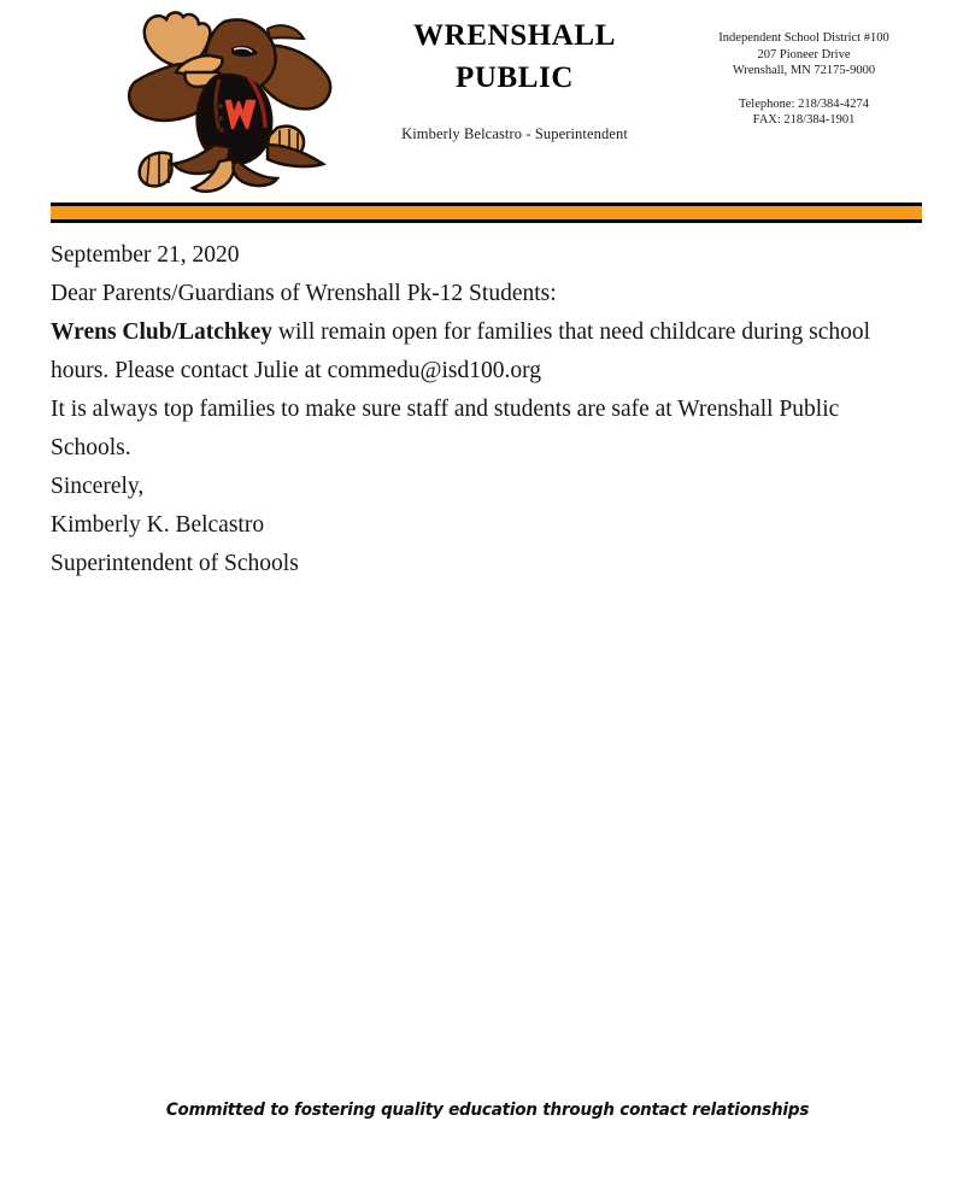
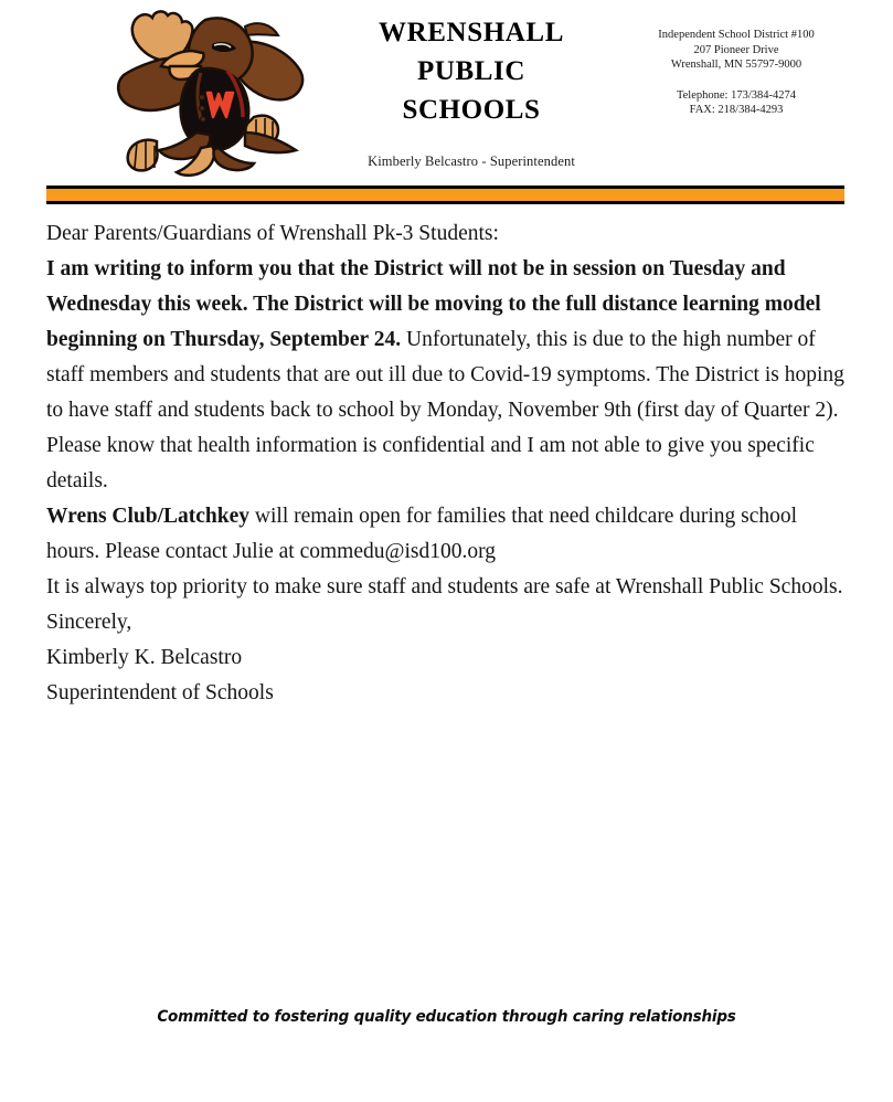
  WRENSHALL
  PUBLIC
+ SCHOOLS
  Kimberly Belcastro - Superintendent
  Independent School District #100
  207 Pioneer Drive
- Wrenshall, MN 72175-9000
+ Wrenshall, MN 55797-9000
- Telephone: 218/384-4274
+ Telephone: 173/384-4274
- FAX: 218/384-1901
+ FAX: 218/384-4293
- September 21, 2020
- Dear Parents/Guardians of Wrenshall Pk-12 Students:
+ Dear Parents/Guardians of Wrenshall Pk-3 Students:
+ I am writing to inform you that the District will not be in session on Tuesday and Wednesday this week. The District will be moving to the full distance learning model beginning on Thursday, September 24. Unfortunately, this is due to the high number of staff members and students that are out ill due to Covid-19 symptoms. The District is hoping to have staff and students back to school by Monday, November 9th (first day of Quarter 2). Please know that health information is confidential and I am not able to give you specific details.
  Wrens Club/Latchkey will remain open for families that need childcare during school hours. Please contact Julie at commedu@isd100.org
- It is always top families to make sure staff and students are safe at Wrenshall Public Schools.
+ It is always top priority to make sure staff and students are safe at Wrenshall Public Schools.
  Sincerely,
  Kimberly K. Belcastro
  Superintendent of Schools
- Committed to fostering quality education through contact relationships
+ Committed to fostering quality education through caring relationships
